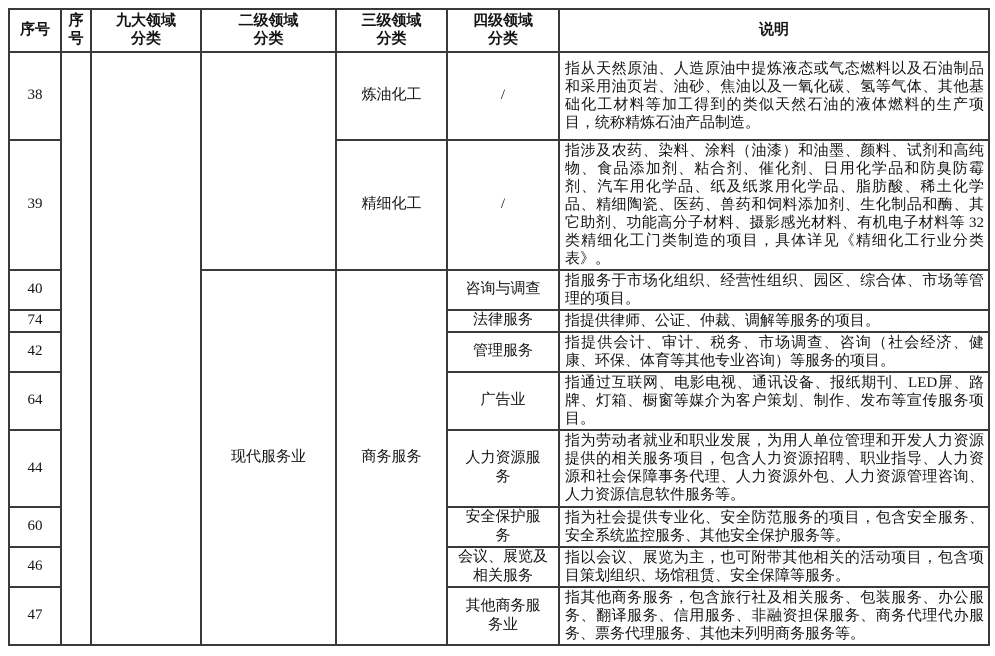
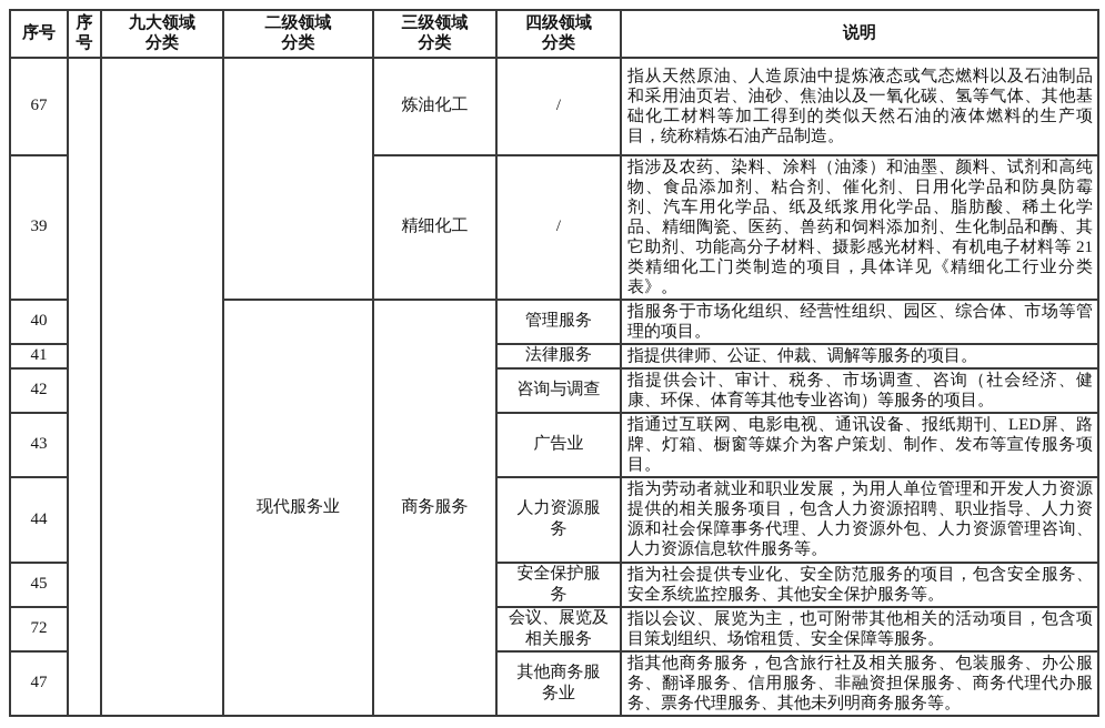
  序号	序 号	九大领域 分类	二级领域 分类	三级领域 分类	四级领域 分类	说明
- 38				炼油化工	/	指从天然原油、人造原油中提炼液态或气态燃料以及石油制品和采用油页岩、油砂、焦油以及一氧化碳、氢等气体、其他基础化工材料等加工得到的类似天然石油的液体燃料的生产项目，统称精炼石油产品制造。
+ 67				炼油化工	/	指从天然原油、人造原油中提炼液态或气态燃料以及石油制品和采用油页岩、油砂、焦油以及一氧化碳、氢等气体、其他基础化工材料等加工得到的类似天然石油的液体燃料的生产项目，统称精炼石油产品制造。
- 39	精细化工	/	指涉及农药、染料、涂料（油漆）和油墨、颜料、试剂和高纯物、食品添加剂、粘合剂、催化剂、日用化学品和防臭防霉剂、汽车用化学品、纸及纸浆用化学品、脂肪酸、稀土化学品、精细陶瓷、医药、兽药和饲料添加剂、生化制品和酶、其它助剂、功能高分子材料、摄影感光材料、有机电子材料等 32 类精细化工门类制造的项目，具体详见《精细化工行业分类表》。
+ 39	精细化工	/	指涉及农药、染料、涂料（油漆）和油墨、颜料、试剂和高纯物、食品添加剂、粘合剂、催化剂、日用化学品和防臭防霉剂、汽车用化学品、纸及纸浆用化学品、脂肪酸、稀土化学品、精细陶瓷、医药、兽药和饲料添加剂、生化制品和酶、其它助剂、功能高分子材料、摄影感光材料、有机电子材料等 21 类精细化工门类制造的项目，具体详见《精细化工行业分类表》。
- 40	现代服务业	商务服务	咨询与调查	指服务于市场化组织、经营性组织、园区、综合体、市场等管理的项目。
+ 40	现代服务业	商务服务	管理服务	指服务于市场化组织、经营性组织、园区、综合体、市场等管理的项目。
- 74	法律服务	指提供律师、公证、仲裁、调解等服务的项目。
+ 41	法律服务	指提供律师、公证、仲裁、调解等服务的项目。
- 42	管理服务	指提供会计、审计、税务、市场调查、咨询（社会经济、健康、环保、体育等其他专业咨询）等服务的项目。
+ 42	咨询与调查	指提供会计、审计、税务、市场调查、咨询（社会经济、健康、环保、体育等其他专业咨询）等服务的项目。
- 64	广告业	指通过互联网、电影电视、通讯设备、报纸期刊、LED屏、路牌、灯箱、橱窗等媒介为客户策划、制作、发布等宣传服务项目。
+ 43	广告业	指通过互联网、电影电视、通讯设备、报纸期刊、LED屏、路牌、灯箱、橱窗等媒介为客户策划、制作、发布等宣传服务项目。
  44	人力资源服 务	指为劳动者就业和职业发展，为用人单位管理和开发人力资源提供的相关服务项目，包含人力资源招聘、职业指导、人力资源和社会保障事务代理、人力资源外包、人力资源管理咨询、人力资源信息软件服务等。
- 60	安全保护服 务	指为社会提供专业化、安全防范服务的项目，包含安全服务、安全系统监控服务、其他安全保护服务等。
+ 45	安全保护服 务	指为社会提供专业化、安全防范服务的项目，包含安全服务、安全系统监控服务、其他安全保护服务等。
- 46	会议、展览及 相关服务	指以会议、展览为主，也可附带其他相关的活动项目，包含项目策划组织、场馆租赁、安全保障等服务。
+ 72	会议、展览及 相关服务	指以会议、展览为主，也可附带其他相关的活动项目，包含项目策划组织、场馆租赁、安全保障等服务。
  47	其他商务服 务业	指其他商务服务，包含旅行社及相关服务、包装服务、办公服务、翻译服务、信用服务、非融资担保服务、商务代理代办服务、票务代理服务、其他未列明商务服务等。
